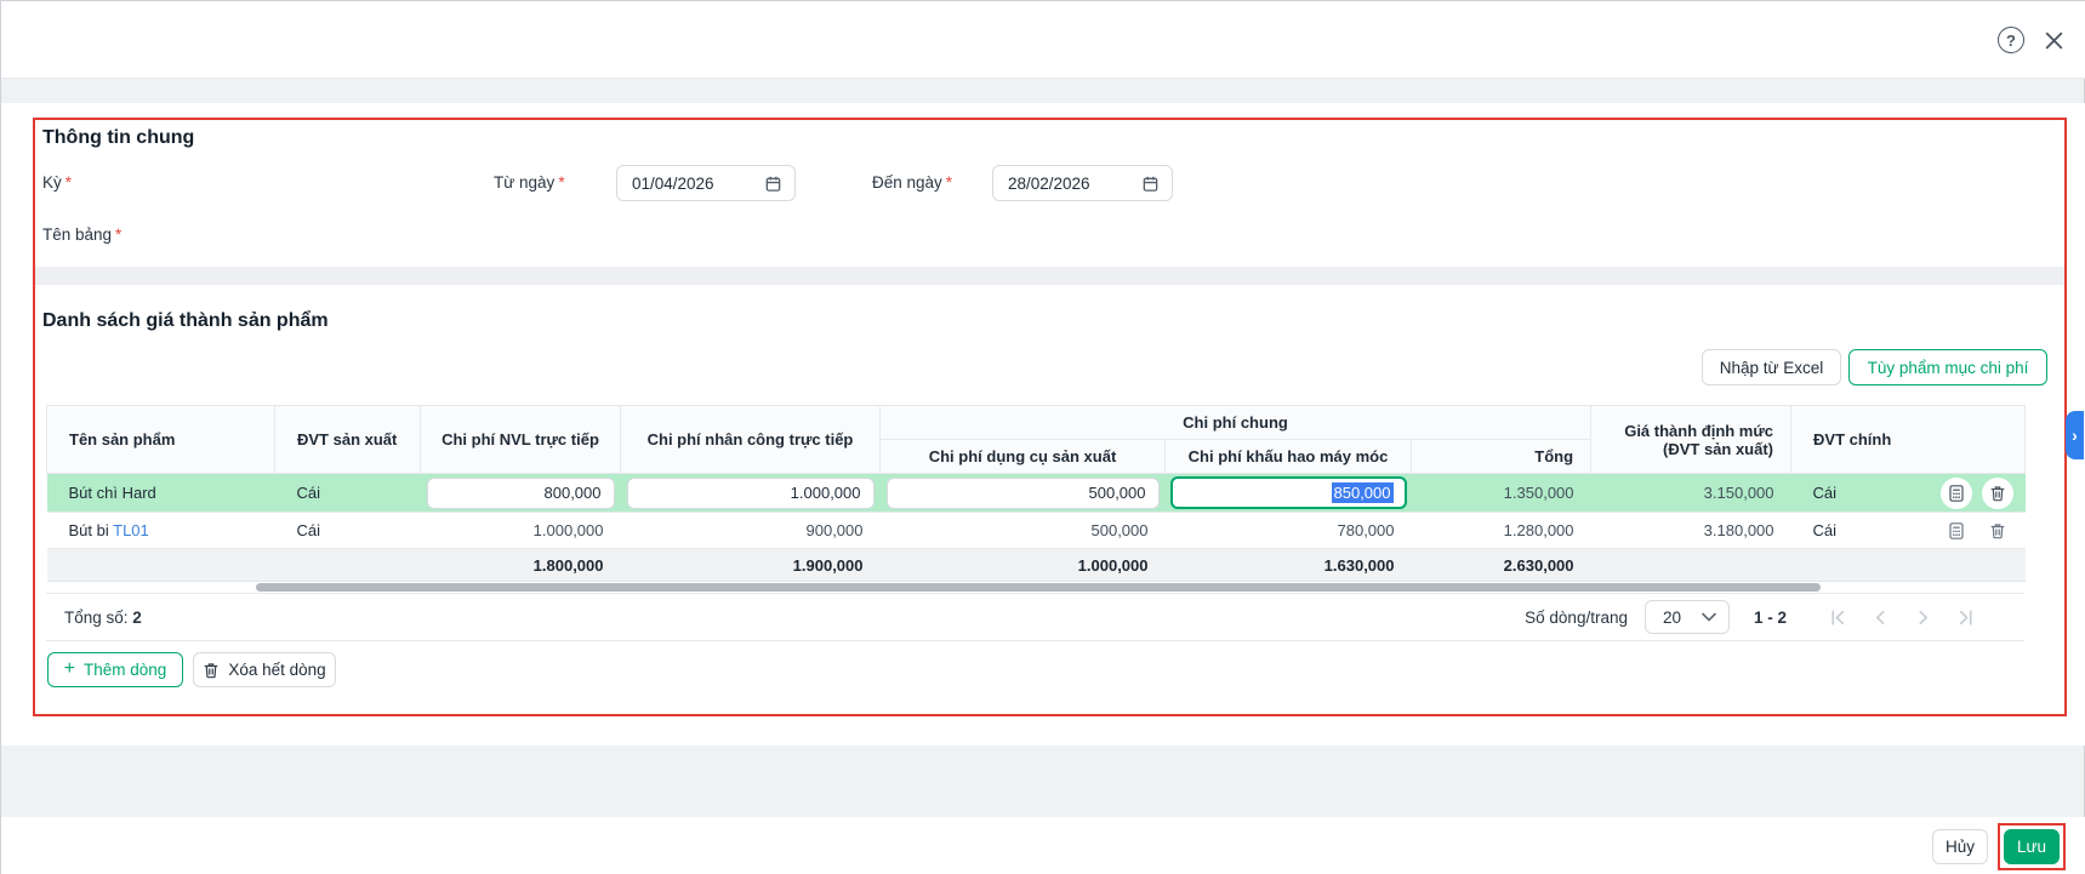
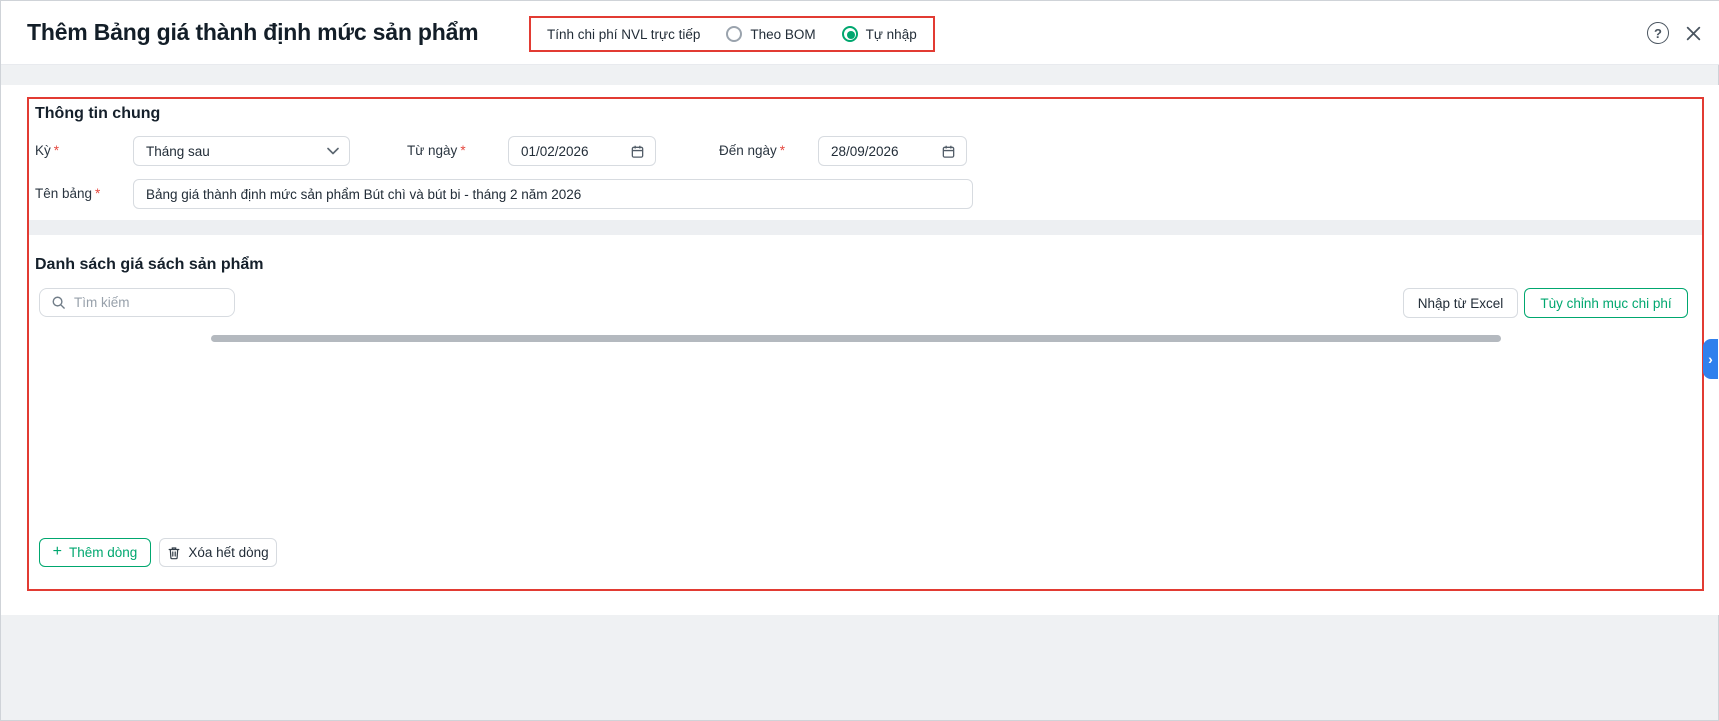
+ Thêm Bảng giá thành định mức sản phẩm
+ Tính chi phí NVL trực tiếp
+ Theo BOM
+ Tự nhập
  ?
  Thông tin chung
  Kỳ *
+ Tháng sau
  Từ ngày *
- 01/04/2026
+ 01/02/2026
  Đến ngày *
- 28/02/2026
+ 28/09/2026
  Tên bảng *
+ Bảng giá thành định mức sản phẩm Bút chì và bút bi - tháng 2 năm 2026
- Danh sách giá thành sản phẩm
+ Danh sách giá sách sản phẩm
+ Tìm kiếm
  Nhập từ Excel
- Tùy phẩm mục chi phí
+ Tùy chỉnh mục chi phí
- Tên sản phẩm	ĐVT sản xuất	Chi phí NVL trực tiếp	Chi phí nhân công trực tiếp	Chi phí chung	Giá thành định mức (ĐVT sản xuất)	ĐVT chính
- Chi phí dụng cụ sản xuất	Chi phí khấu hao máy móc	Tổng
- Bút chì Hard	Cái	800,000	1.000,000	500,000	850,000	1.350,000	3.150,000	Cái
- Bút bi TL01	Cái	1.000,000	900,000	500,000	780,000	1.280,000	3.180,000	Cái
- 		1.800,000	1.900,000	1.000,000	1.630,000	2.630,000
- Tổng số: 2
- Số dòng/trang
- 20
- 1 - 2
  +
  Thêm dòng
  Xóa hết dòng
- Hủy
- Lưu
  ›
